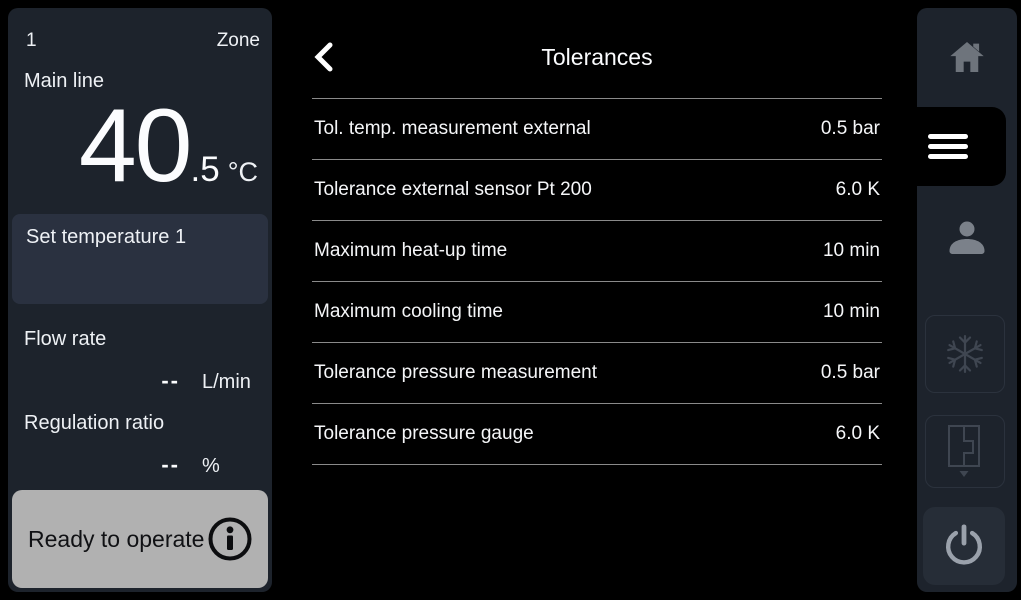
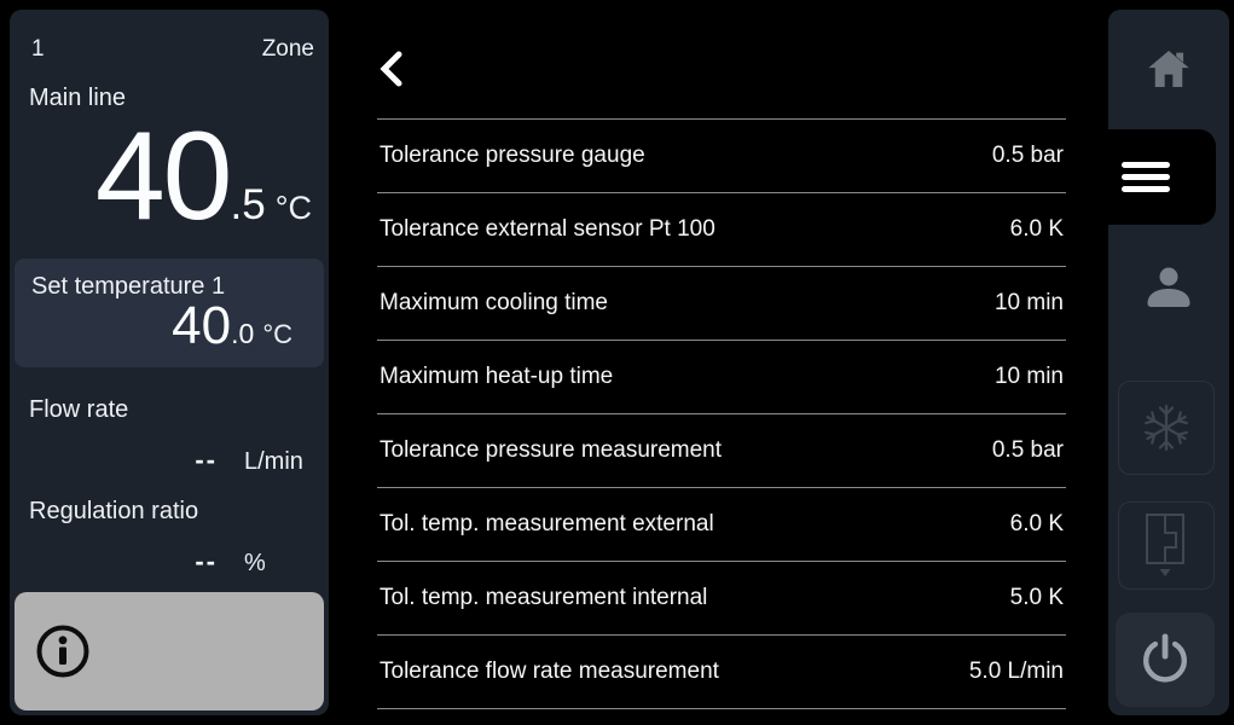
  1
  Zone
  Main line
  40.5 °C
  Set temperature 1
+ 40.0 °C
  Flow rate
  --
  L/min
  Regulation ratio
  --
  %
- Ready to operate
- Tolerances
- Tol. temp. measurement external
+ Tolerance pressure gauge
  0.5 bar
- Tolerance external sensor Pt 200
+ Tolerance external sensor Pt 100
  6.0 K
- Maximum heat-up time
+ Maximum cooling time
  10 min
- Maximum cooling time
+ Maximum heat-up time
  10 min
  Tolerance pressure measurement
  0.5 bar
- Tolerance pressure gauge
+ Tol. temp. measurement external
  6.0 K
+ Tol. temp. measurement internal
+ 5.0 K
+ Tolerance flow rate measurement
+ 5.0 L/min
